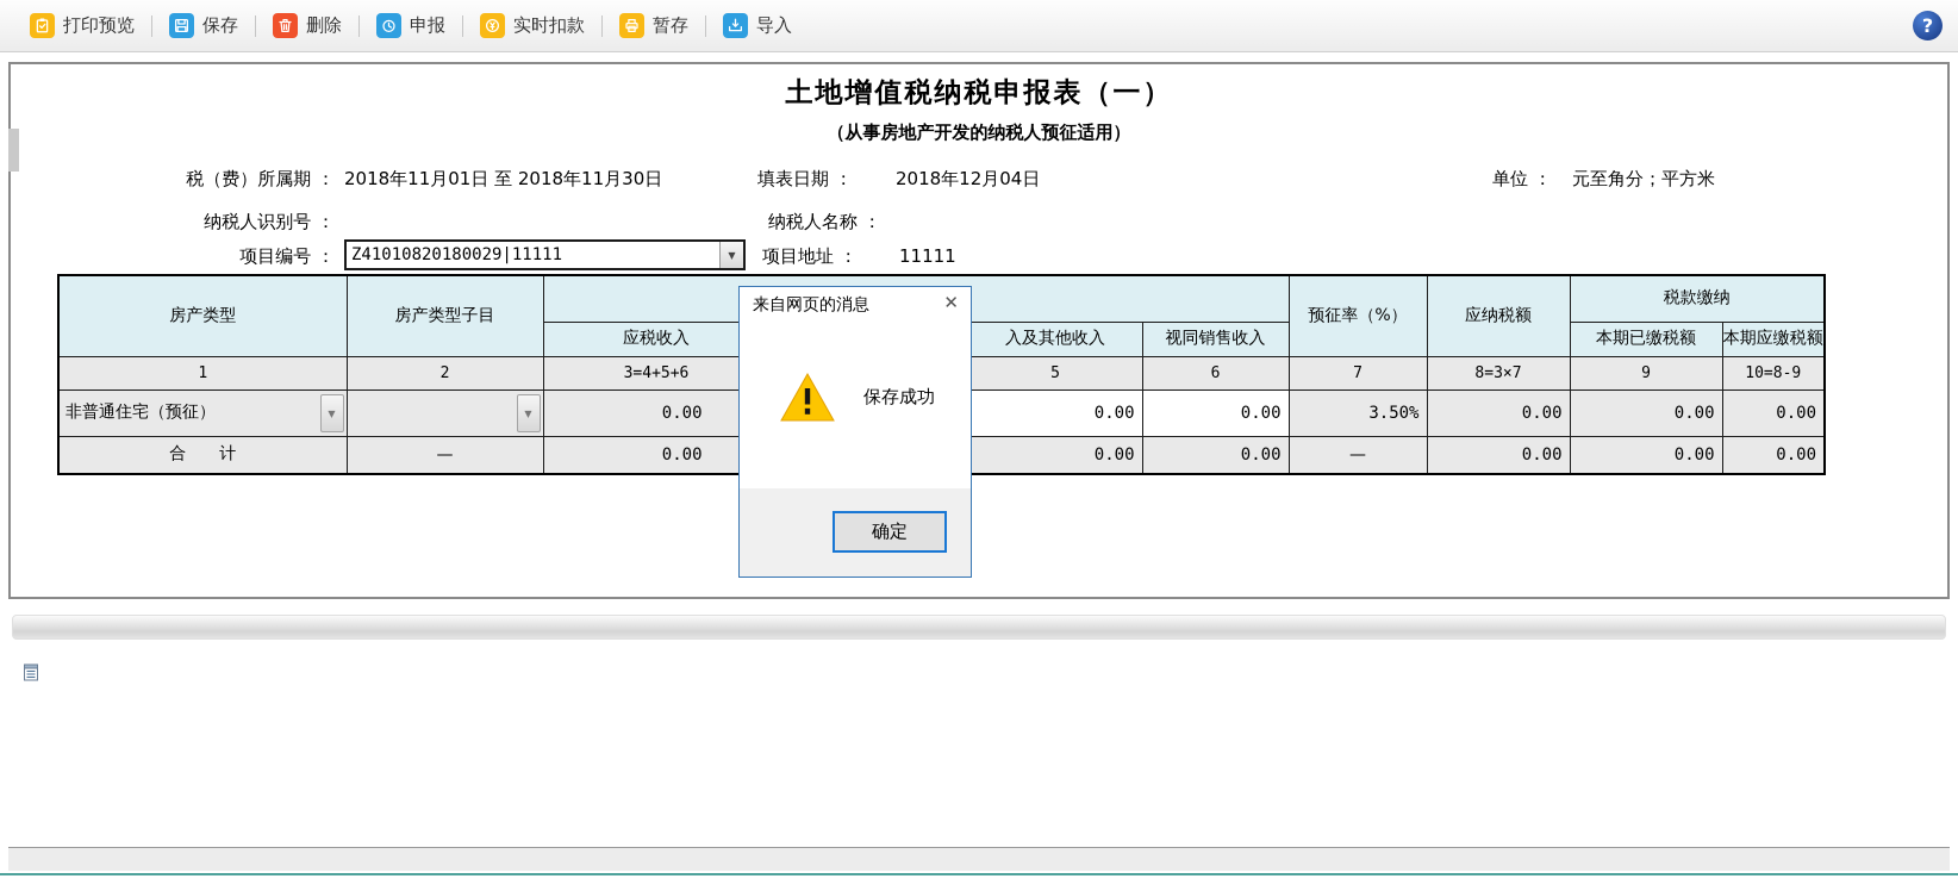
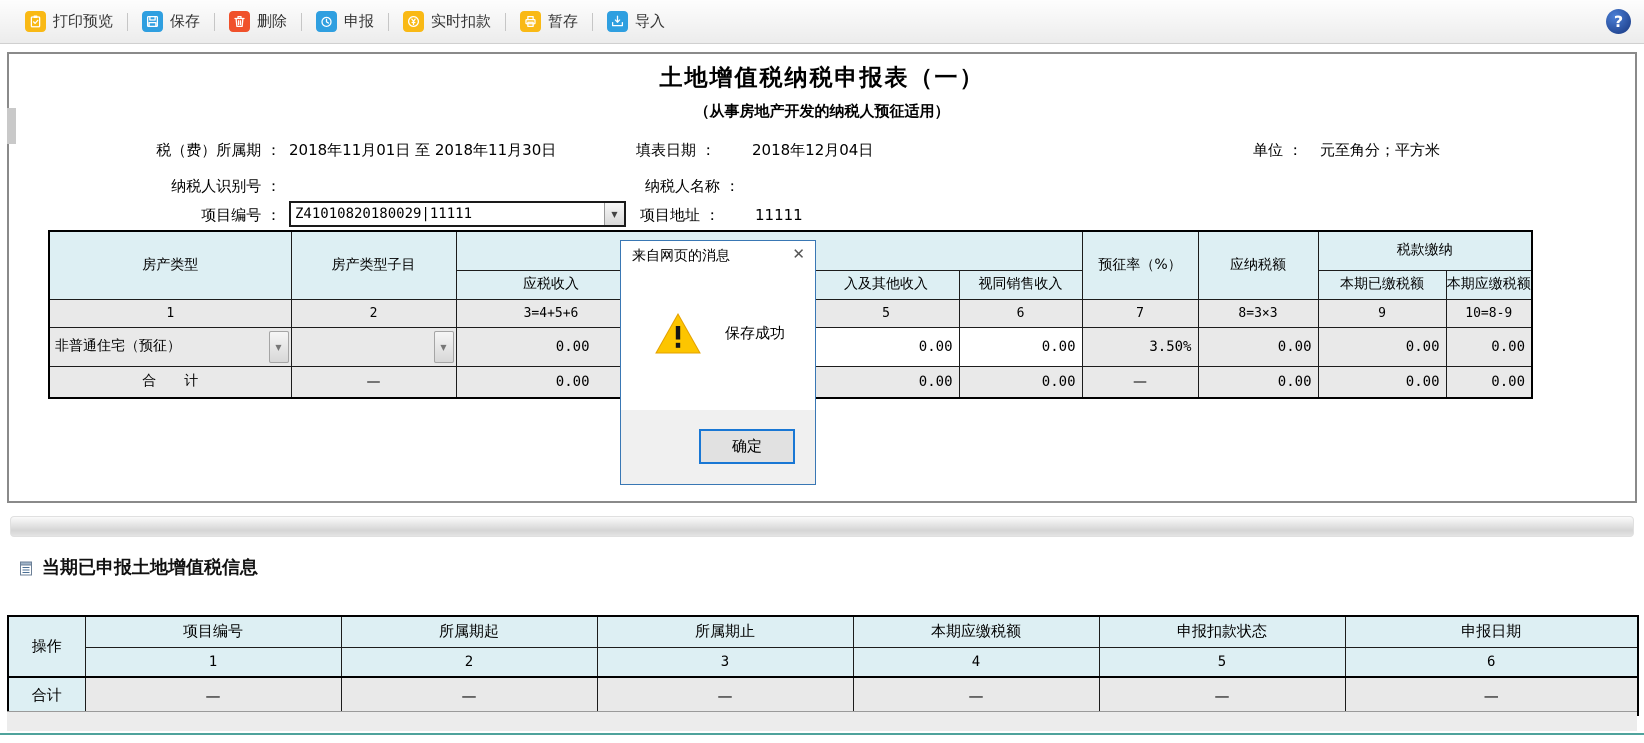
  打印预览
  保存
  删除
  申报
  实时扣款
  暂存
  导入
  ?
  土地增值税纳税申报表（一）
  （从事房地产开发的纳税人预征适用）
  税（费）所属期 ：
  2018年11月01日 至 2018年11月30日
  填表日期 ：
  2018年12月04日
  单位 ：
  元至角分；平方米
  纳税人识别号 ：
  纳税人名称 ：
  项目编号 ：
  Z41010820180029|11111
  项目地址 ：
  11111
  房产类型	房产类型子目		预征率（%）	应纳税额	税款缴纳
  应税收入		入及其他收入	视同销售收入	本期已缴税额	本期应缴税额
- 1	2	3=4+5+6		5	6	7	8=3×7	9	10=8-9
+ 1	2	3=4+5+6		5	6	7	8=3×3	9	10=8-9
  非普通住宅（预征）		0.00		0.00	0.00	3.50%	0.00	0.00	0.00
  合 计	—	0.00		0.00	0.00	—	0.00	0.00	0.00
  来自网页的消息
  ✕
  保存成功
  确定
+ 当期已申报土地增值税信息
+ 操作	项目编号	所属期起	所属期止	本期应缴税额	申报扣款状态	申报日期
+ 1	2	3	4	5	6
+ 合计	—	—	—	—	—	—
